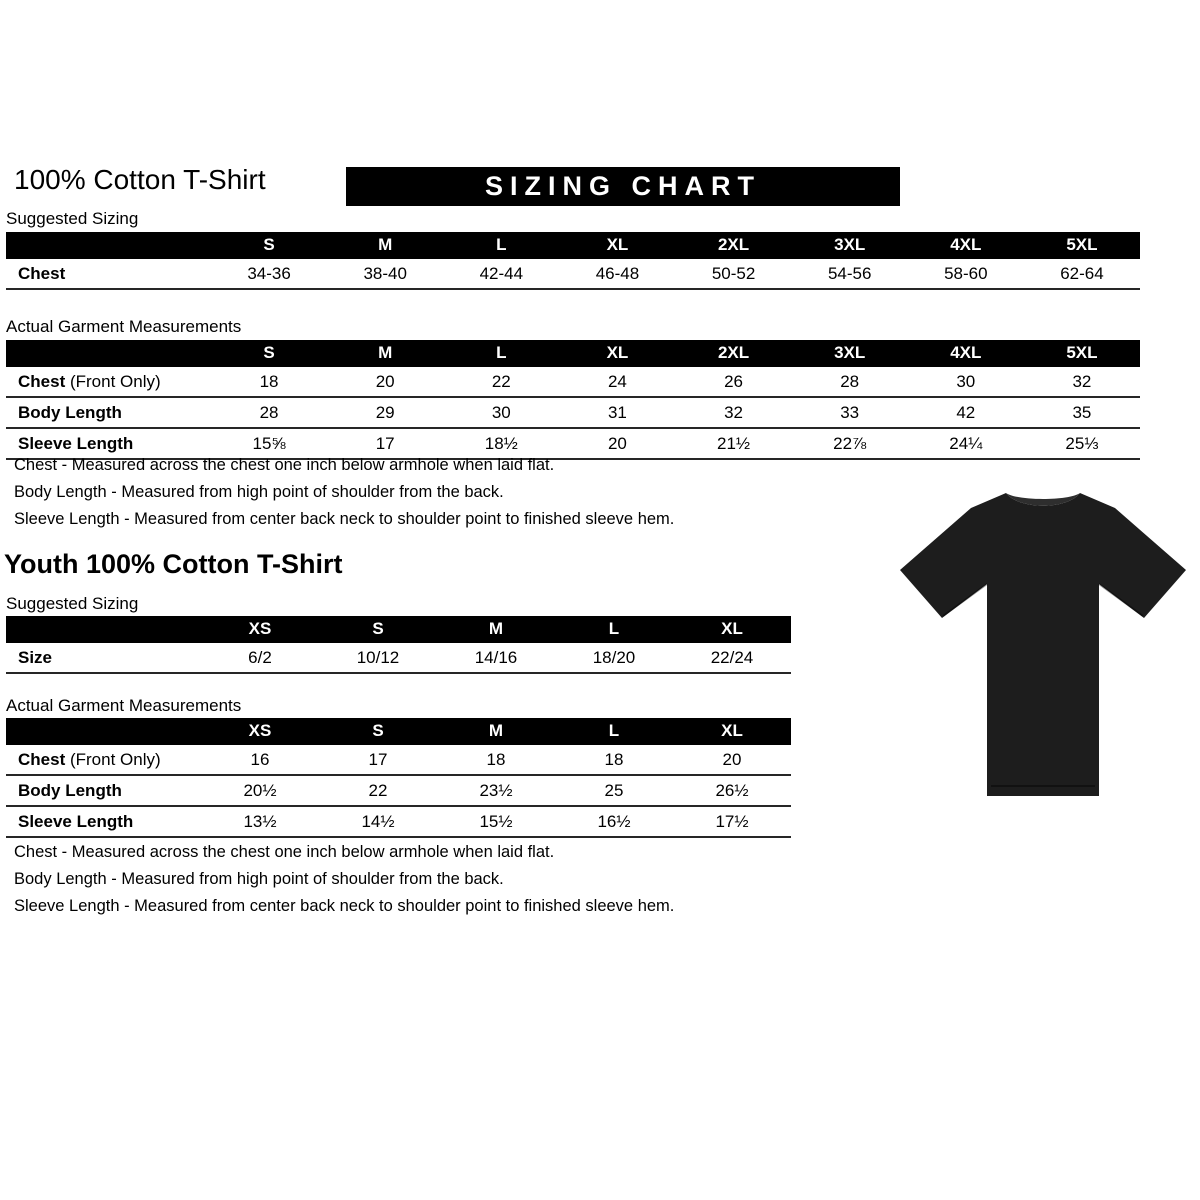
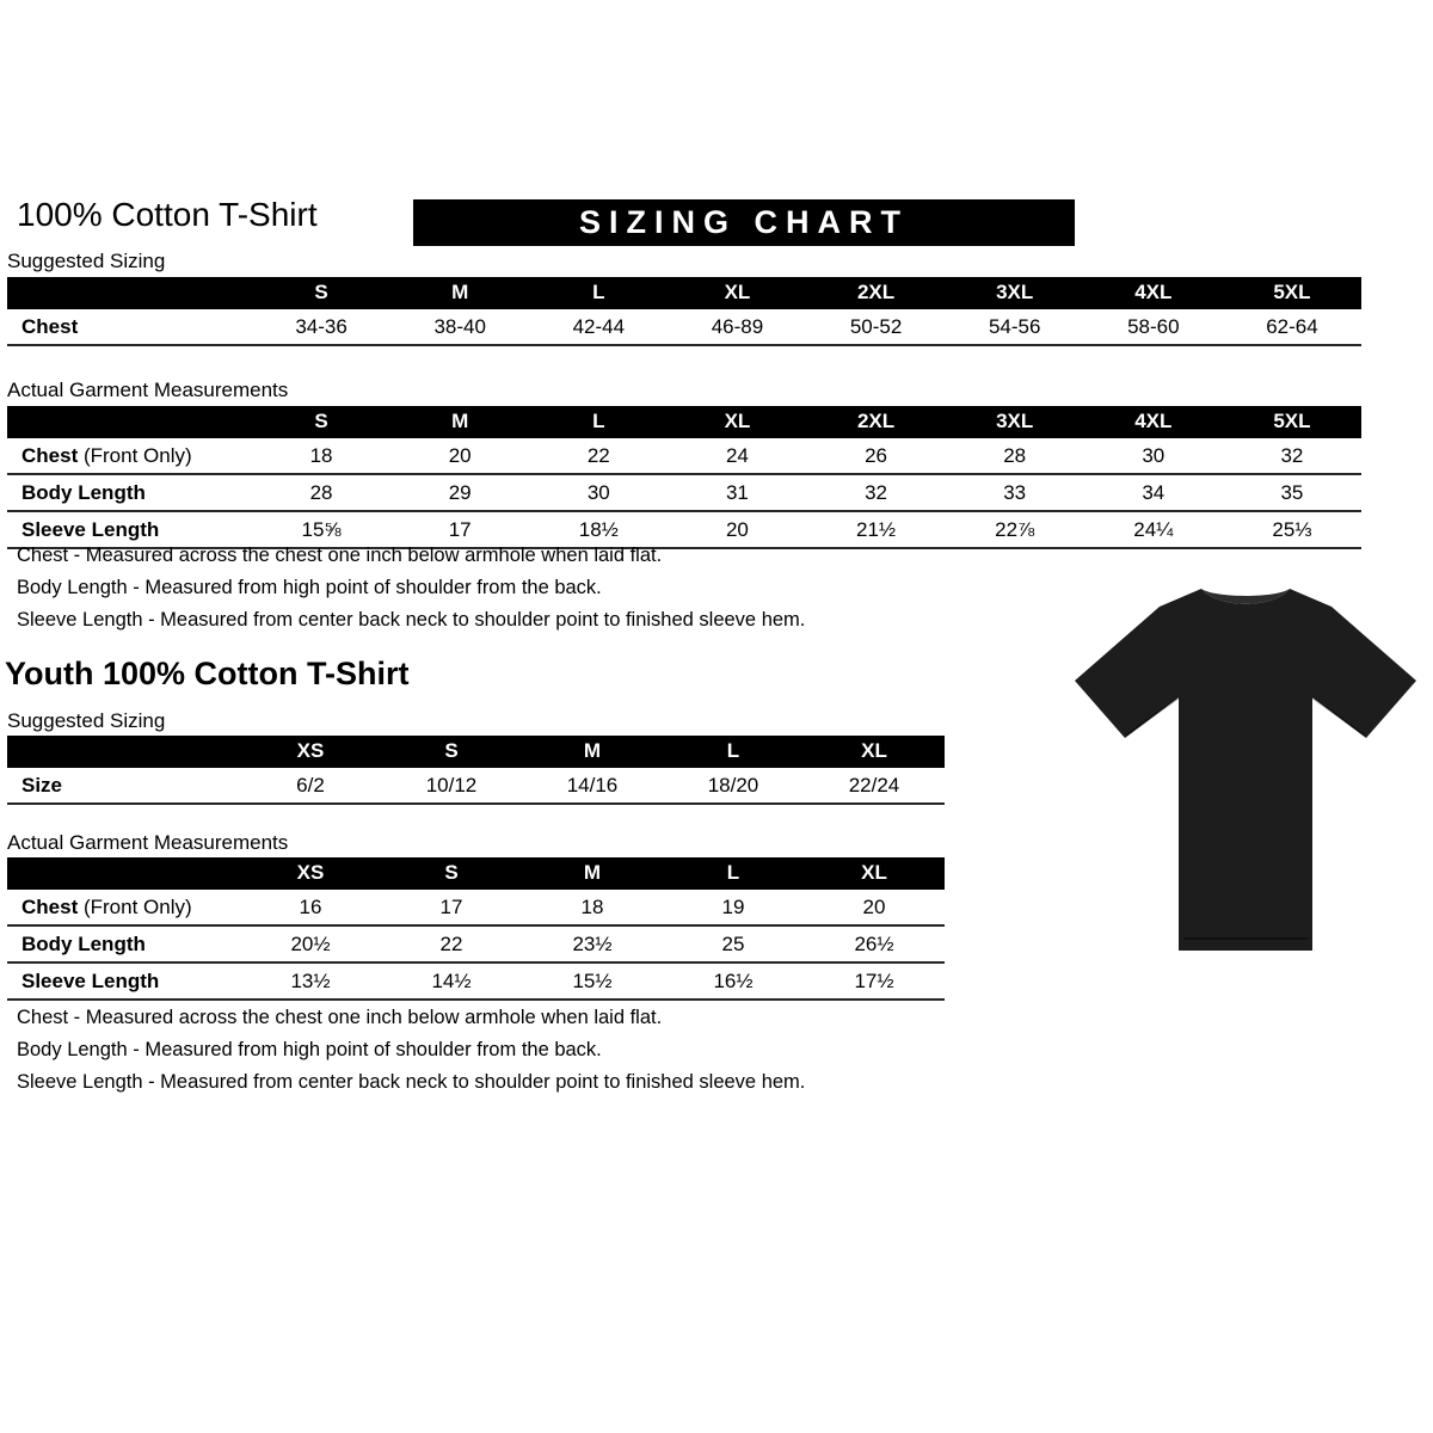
  100% Cotton T-Shirt
  SIZING CHART
  Suggested Sizing
  	S	M	L	XL	2XL	3XL	4XL	5XL
- Chest	34-36	38-40	42-44	46-48	50-52	54-56	58-60	62-64
+ Chest	34-36	38-40	42-44	46-89	50-52	54-56	58-60	62-64
  Actual Garment Measurements
  	S	M	L	XL	2XL	3XL	4XL	5XL
  Chest (Front Only)	18	20	22	24	26	28	30	32
- Body Length	28	29	30	31	32	33	42	35
+ Body Length	28	29	30	31	32	33	34	35
  Sleeve Length	15⅝	17	18½	20	21½	22⅞	24¼	25⅓
  Chest - Measured across the chest one inch below armhole when laid flat.
  Body Length - Measured from high point of shoulder from the back.
  Sleeve Length - Measured from center back neck to shoulder point to finished sleeve hem.
  Youth 100% Cotton T-Shirt
  Suggested Sizing
  	XS	S	M	L	XL
  Size	6/2	10/12	14/16	18/20	22/24
  Actual Garment Measurements
  	XS	S	M	L	XL
- Chest (Front Only)	16	17	18	18	20
+ Chest (Front Only)	16	17	18	19	20
  Body Length	20½	22	23½	25	26½
  Sleeve Length	13½	14½	15½	16½	17½
  Chest - Measured across the chest one inch below armhole when laid flat.
  Body Length - Measured from high point of shoulder from the back.
  Sleeve Length - Measured from center back neck to shoulder point to finished sleeve hem.
